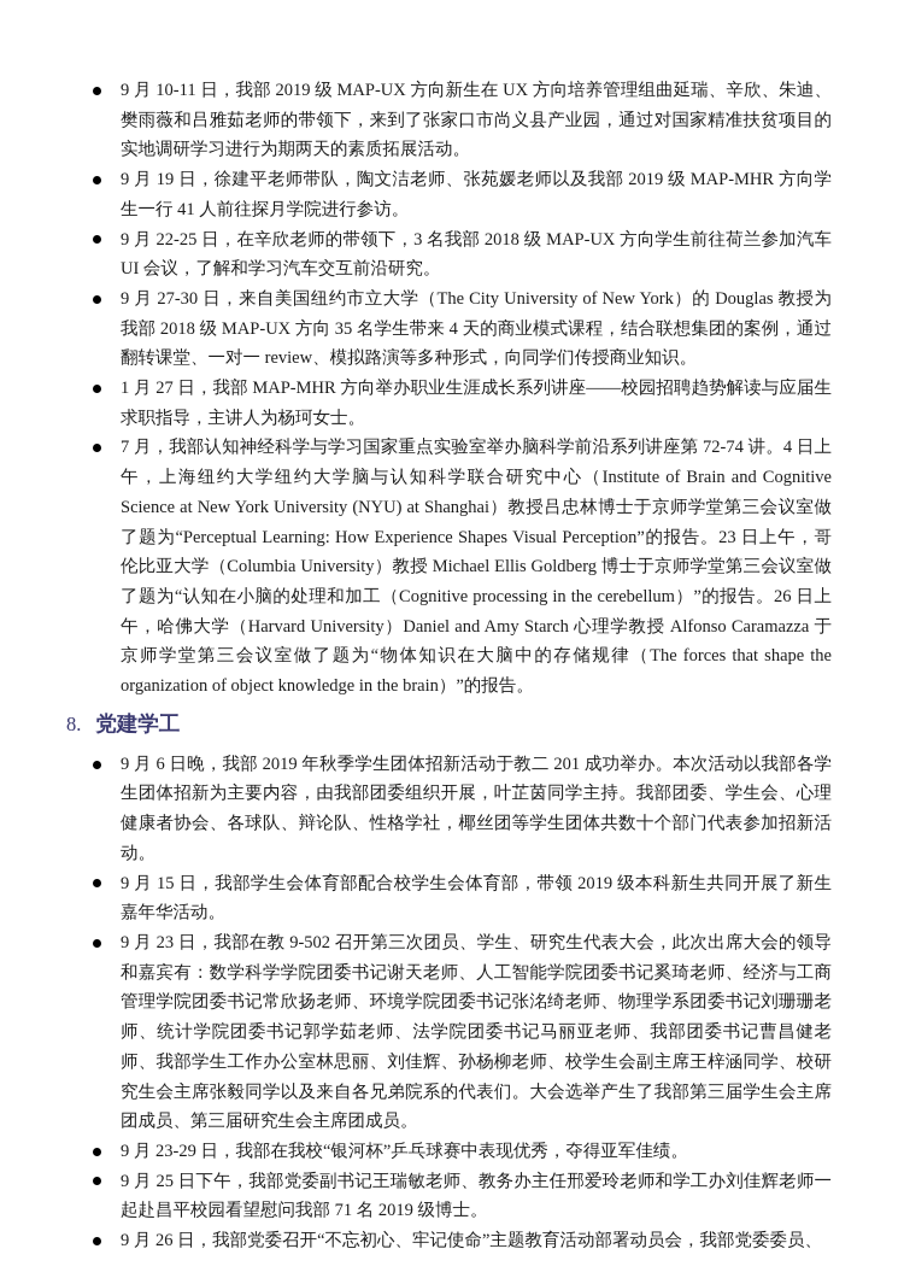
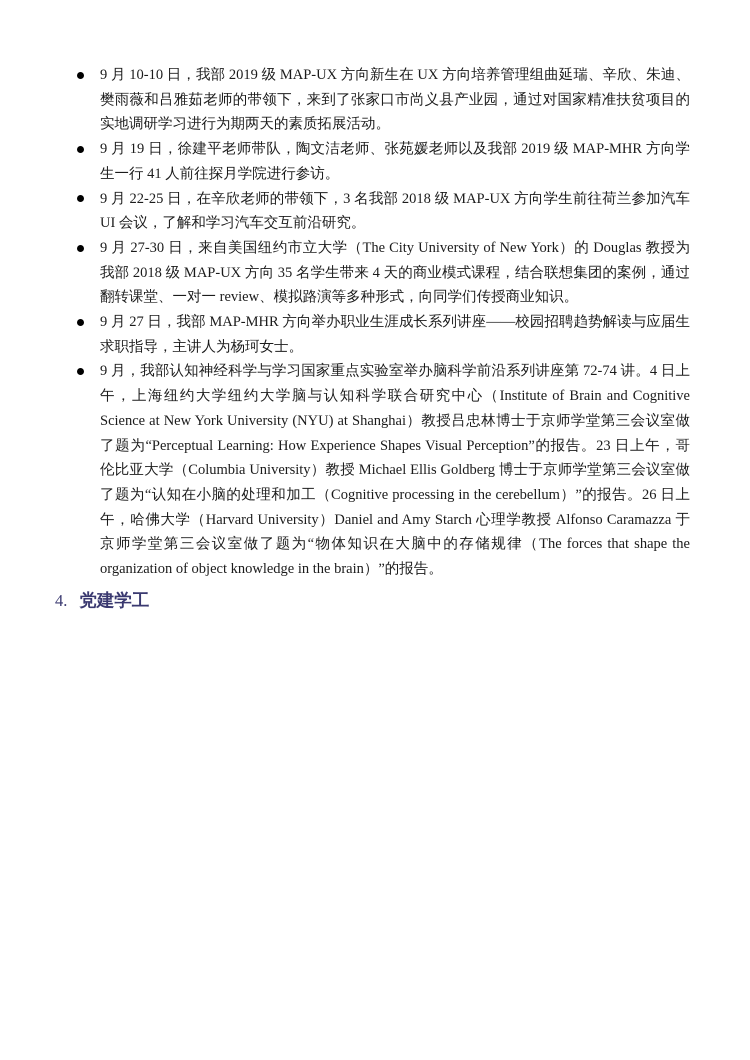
- 9 月 10-11 日，我部 2019 级 MAP-UX 方向新生在 UX 方向培养管理组曲延瑞、辛欣、朱迪、樊雨薇和吕雅茹老师的带领下，来到了张家口市尚义县产业园，通过对国家精准扶贫项目的实地调研学习进行为期两天的素质拓展活动。
+ 9 月 10-10 日，我部 2019 级 MAP-UX 方向新生在 UX 方向培养管理组曲延瑞、辛欣、朱迪、樊雨薇和吕雅茹老师的带领下，来到了张家口市尚义县产业园，通过对国家精准扶贫项目的实地调研学习进行为期两天的素质拓展活动。
  9 月 19 日，徐建平老师带队，陶文洁老师、张苑媛老师以及我部 2019 级 MAP-MHR 方向学生一行 41 人前往探月学院进行参访。
  9 月 22-25 日，在辛欣老师的带领下，3 名我部 2018 级 MAP-UX 方向学生前往荷兰参加汽车 UI 会议，了解和学习汽车交互前沿研究。
  9 月 27-30 日，来自美国纽约市立大学（The City University of New York）的 Douglas 教授为我部 2018 级 MAP-UX 方向 35 名学生带来 4 天的商业模式课程，结合联想集团的案例，通过翻转课堂、一对一 review、模拟路演等多种形式，向同学们传授商业知识。
- 1 月 27 日，我部 MAP-MHR 方向举办职业生涯成长系列讲座——校园招聘趋势解读与应届生求职指导，主讲人为杨珂女士。
+ 9 月 27 日，我部 MAP-MHR 方向举办职业生涯成长系列讲座——校园招聘趋势解读与应届生求职指导，主讲人为杨珂女士。
- 7 月，我部认知神经科学与学习国家重点实验室举办脑科学前沿系列讲座第 72-74 讲。4 日上午，上海纽约大学纽约大学脑与认知科学联合研究中心（Institute of Brain and Cognitive Science at New York University (NYU) at Shanghai）教授吕忠林博士于京师学堂第三会议室做了题为“Perceptual Learning: How Experience Shapes Visual Perception”的报告。23 日上午，哥伦比亚大学（Columbia University）教授 Michael Ellis Goldberg 博士于京师学堂第三会议室做了题为“认知在小脑的处理和加工（Cognitive processing in the cerebellum）”的报告。26 日上午，哈佛大学（Harvard University）Daniel and Amy Starch 心理学教授 Alfonso Caramazza 于京师学堂第三会议室做了题为“物体知识在大脑中的存储规律（The forces that shape the organization of object knowledge in the brain）”的报告。
+ 9 月，我部认知神经科学与学习国家重点实验室举办脑科学前沿系列讲座第 72-74 讲。4 日上午，上海纽约大学纽约大学脑与认知科学联合研究中心（Institute of Brain and Cognitive Science at New York University (NYU) at Shanghai）教授吕忠林博士于京师学堂第三会议室做了题为“Perceptual Learning: How Experience Shapes Visual Perception”的报告。23 日上午，哥伦比亚大学（Columbia University）教授 Michael Ellis Goldberg 博士于京师学堂第三会议室做了题为“认知在小脑的处理和加工（Cognitive processing in the cerebellum）”的报告。26 日上午，哈佛大学（Harvard University）Daniel and Amy Starch 心理学教授 Alfonso Caramazza 于京师学堂第三会议室做了题为“物体知识在大脑中的存储规律（The forces that shape the organization of object knowledge in the brain）”的报告。
- 8. 党建学工
+ 4. 党建学工
- 9 月 6 日晚，我部 2019 年秋季学生团体招新活动于教二 201 成功举办。本次活动以我部各学生团体招新为主要内容，由我部团委组织开展，叶芷茵同学主持。我部团委、学生会、心理健康者协会、各球队、辩论队、性格学社，椰丝团等学生团体共数十个部门代表参加招新活动。
- 9 月 15 日，我部学生会体育部配合校学生会体育部，带领 2019 级本科新生共同开展了新生嘉年华活动。
- 9 月 23 日，我部在教 9-502 召开第三次团员、学生、研究生代表大会，此次出席大会的领导和嘉宾有：数学科学学院团委书记谢天老师、人工智能学院团委书记奚琦老师、经济与工商管理学院团委书记常欣扬老师、环境学院团委书记张洺绮老师、物理学系团委书记刘珊珊老师、统计学院团委书记郭学茹老师、法学院团委书记马丽亚老师、我部团委书记曹昌健老师、我部学生工作办公室林思丽、刘佳辉、孙杨柳老师、校学生会副主席王梓涵同学、校研究生会主席张毅同学以及来自各兄弟院系的代表们。大会选举产生了我部第三届学生会主席团成员、第三届研究生会主席团成员。
- 9 月 23-29 日，我部在我校“银河杯”乒乓球赛中表现优秀，夺得亚军佳绩。
- 9 月 25 日下午，我部党委副书记王瑞敏老师、教务办主任邢爱玲老师和学工办刘佳辉老师一起赴昌平校园看望慰问我部 71 名 2019 级博士。
- 9 月 26 日，我部党委召开“不忘初心、牢记使命”主题教育活动部署动员会，我部党委委员、
